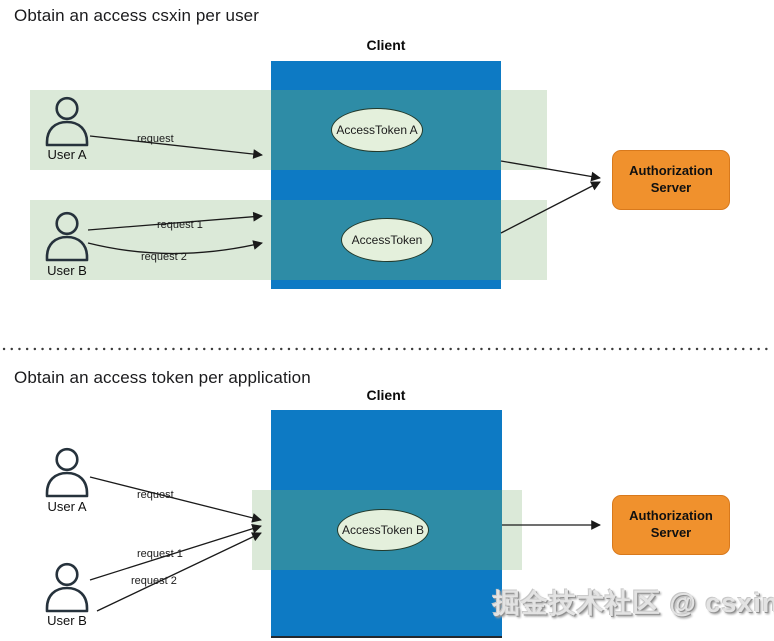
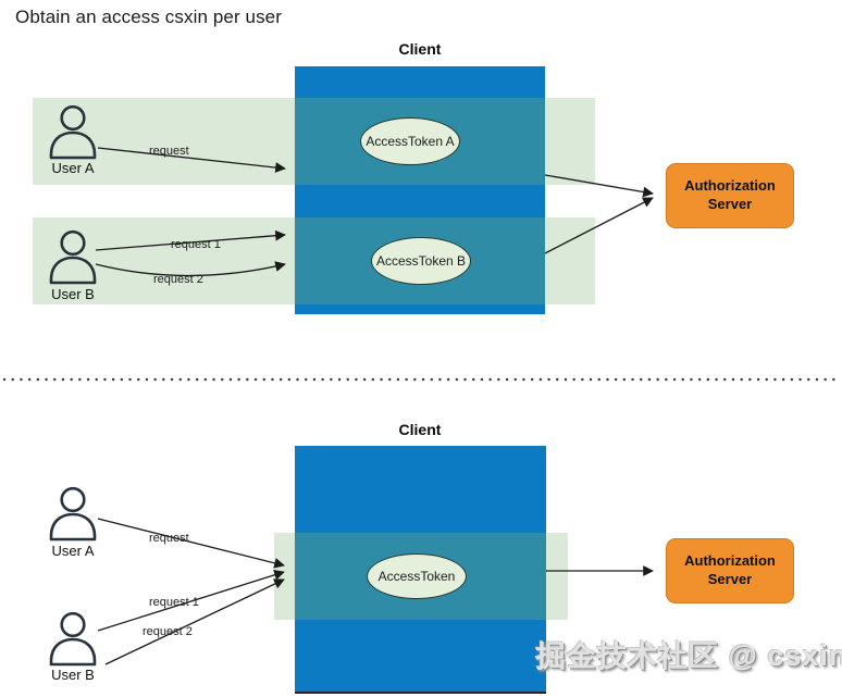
  Obtain an access csxin per user
  Client
  AccessToken A
- AccessToken
+ AccessToken B
  User A
  User B
  request
  request 1
  request 2
  Authorization Server
- Obtain an access token per application
  Client
- AccessToken B
+ AccessToken
  User A
  User B
  request
  request 1
  request 2
  Authorization Server
  掘金技术社区 @ csxin
